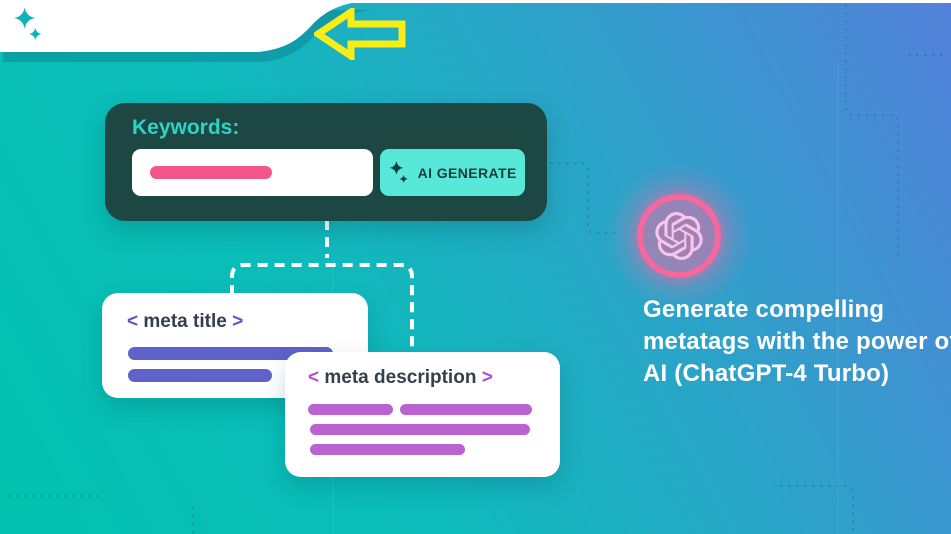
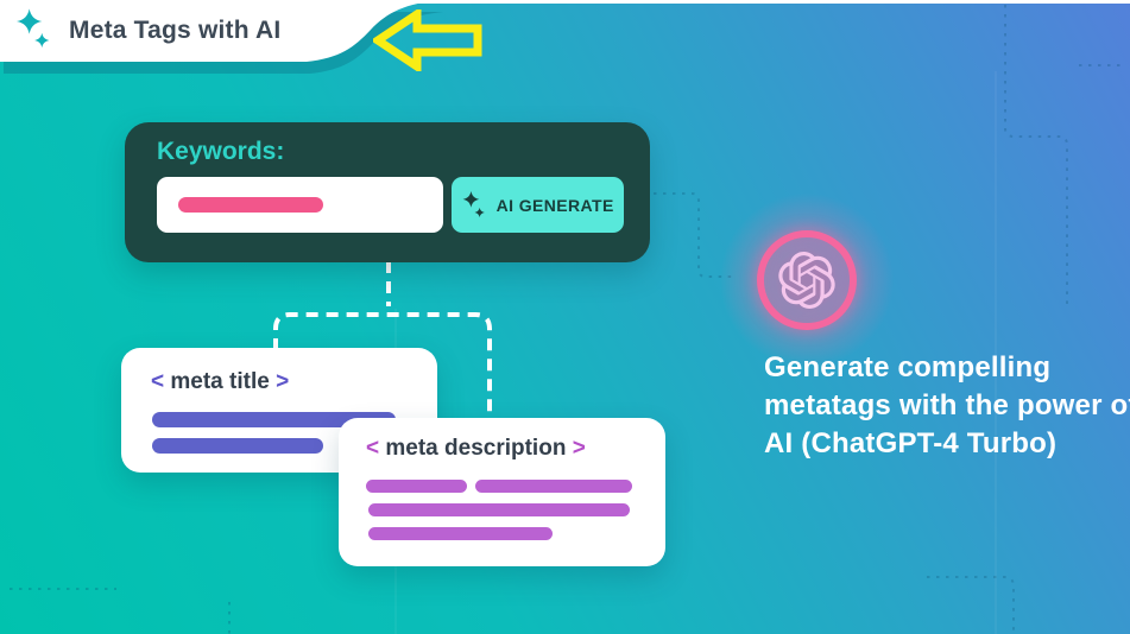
+ Meta Tags with AI
  Keywords:
  AI GENERATE
  < meta title >
  < meta description >
  Generate compelling metatags with the power o AI (ChatGPT-4 Turbo)
